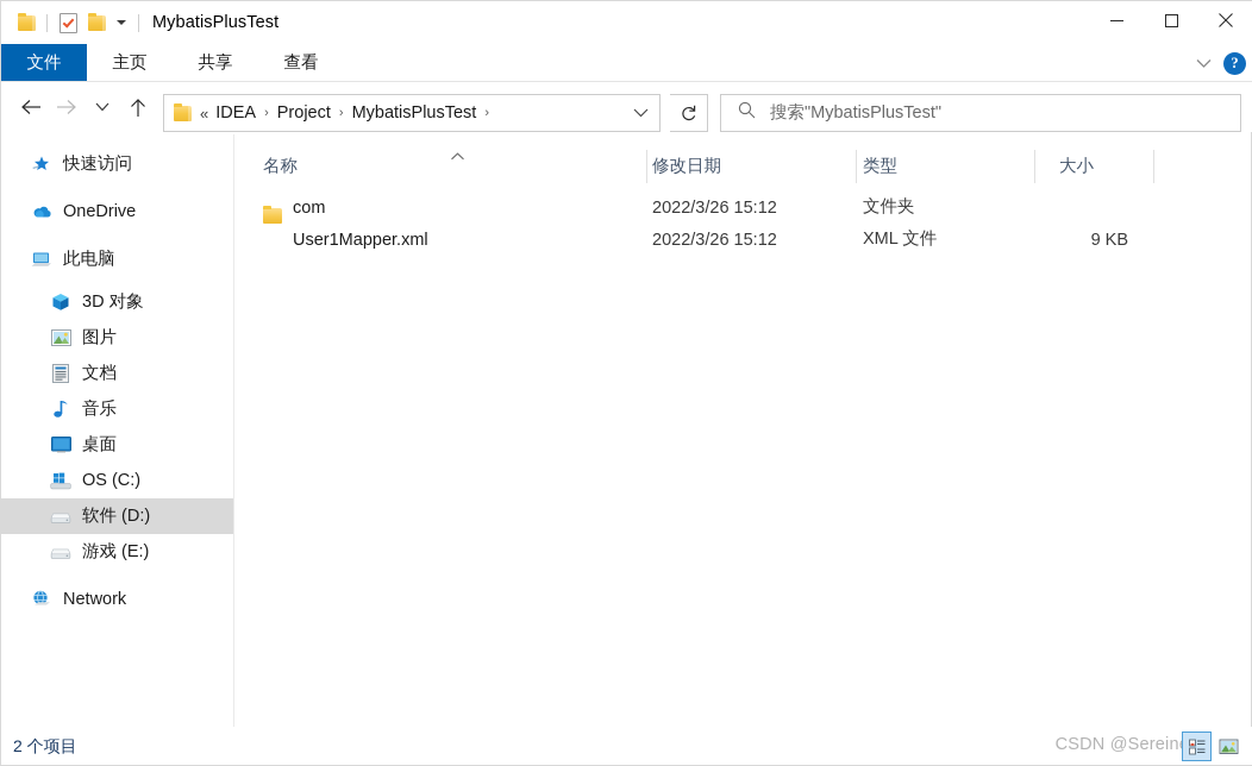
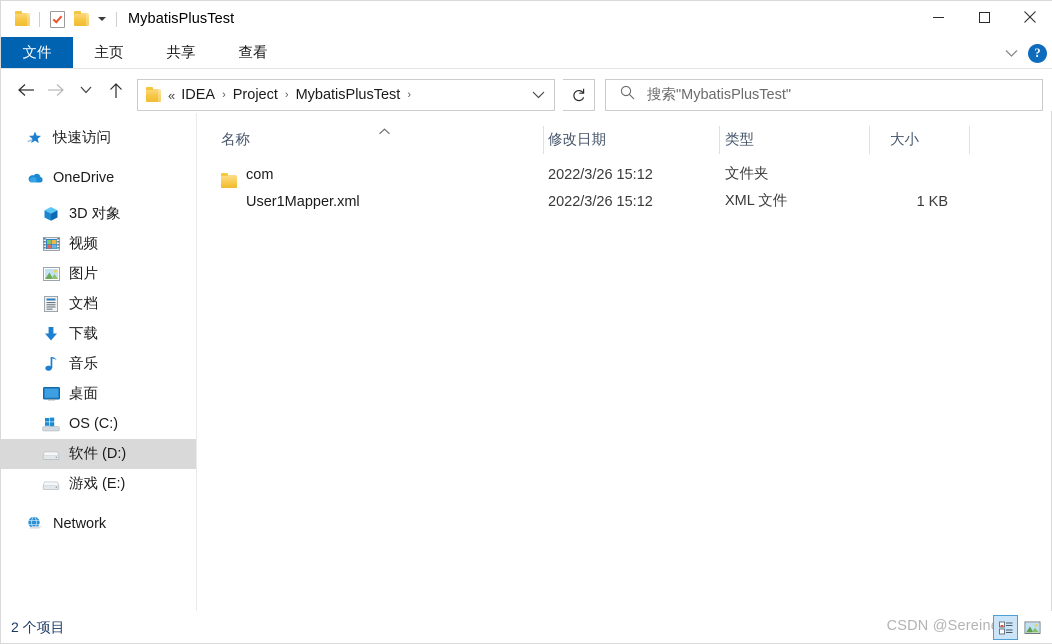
  MybatisPlusTest
  文件
  主页
  共享
  查看
  ?
  «
  IDEA
  ›
  Project
  ›
  MybatisPlusTest
  ›
  搜索"MybatisPlusTest"
  快速访问
  OneDrive
- 此电脑
  3D 对象
+ 视频
  图片
  文档
+ 下载
  音乐
  桌面
  OS (C:)
  软件 (D:)
  游戏 (E:)
  Network
  名称
  修改日期
  类型
  大小
  com
  2022/3/26 15:12
  文件夹
  User1Mapper.xml
  2022/3/26 15:12
  XML 文件
- 9 KB
+ 1 KB
  2 个项目
  CSDN @Serein
